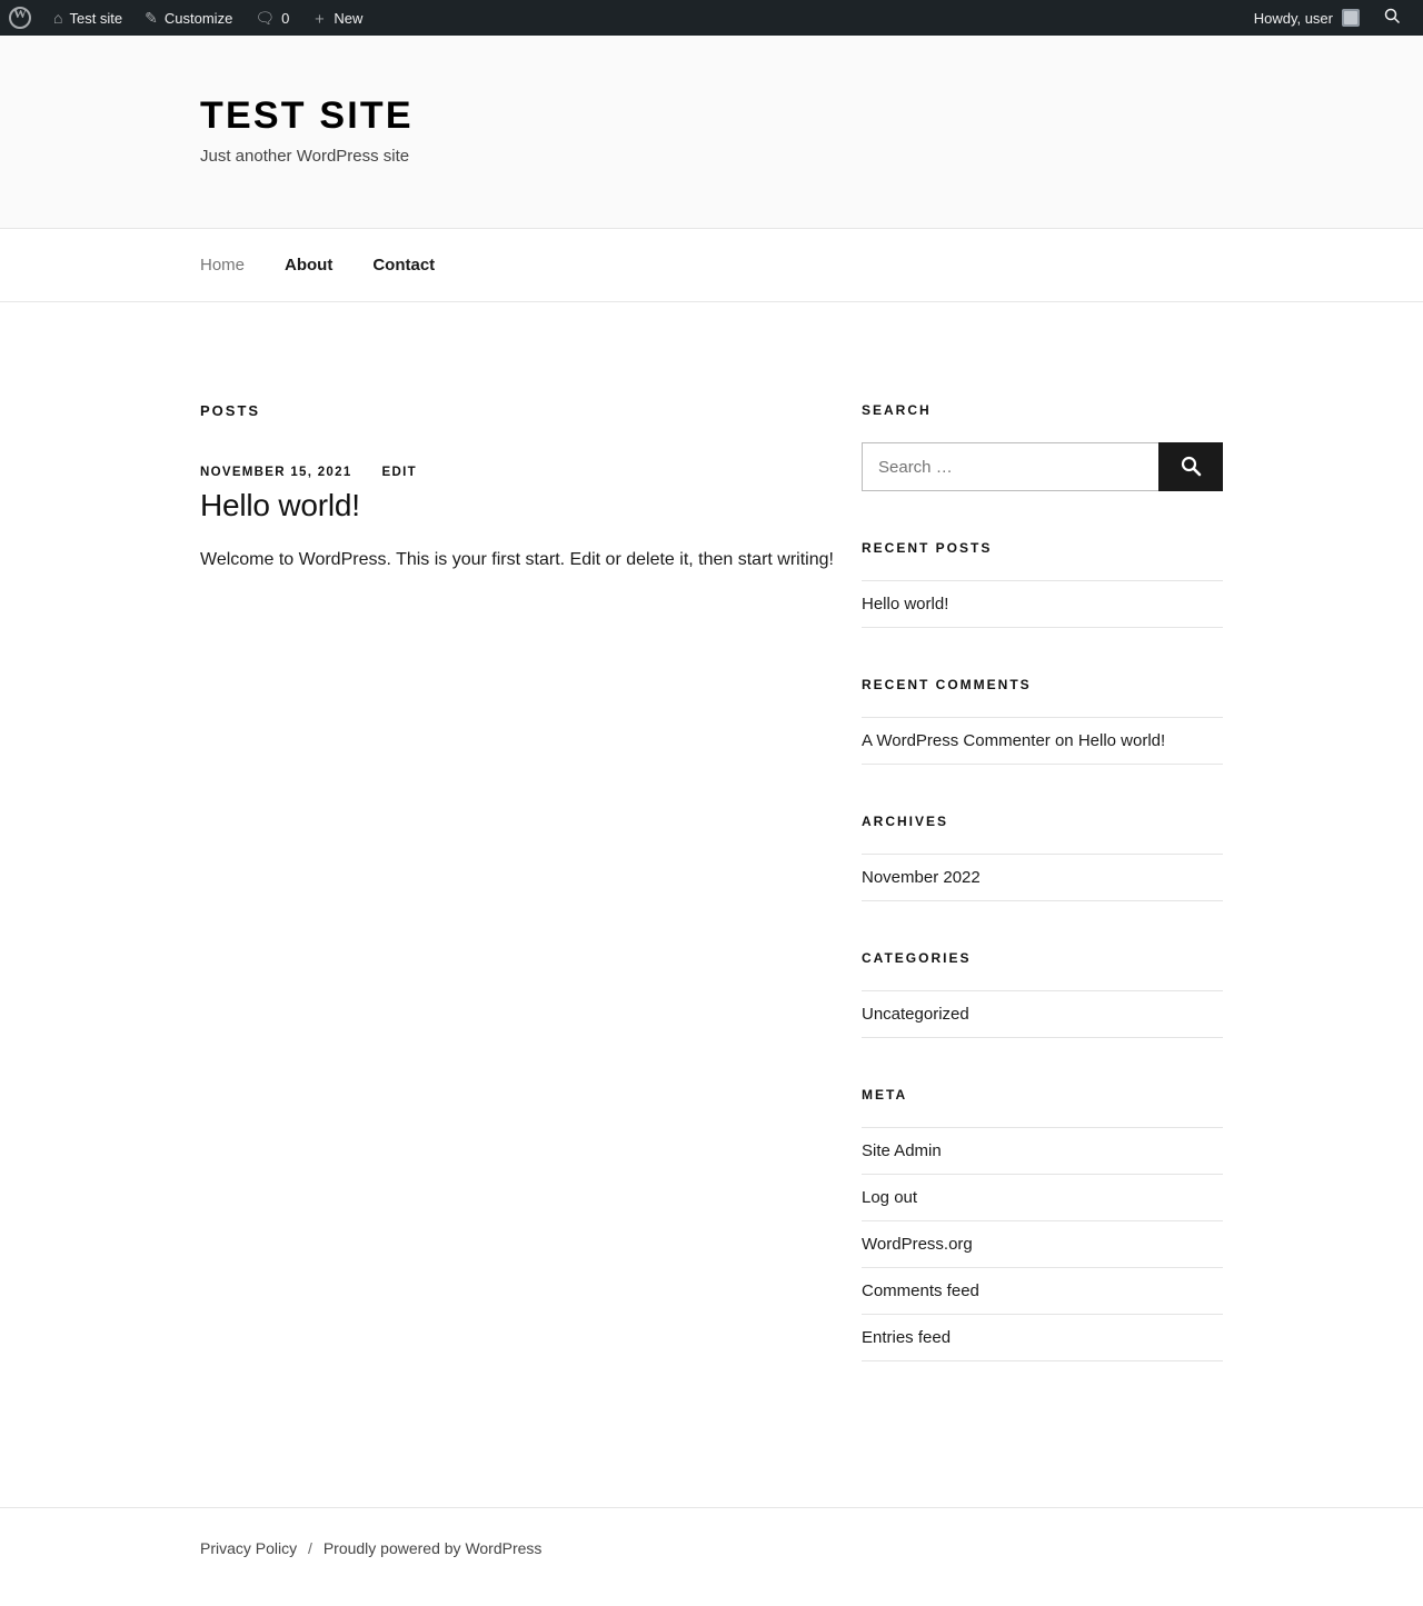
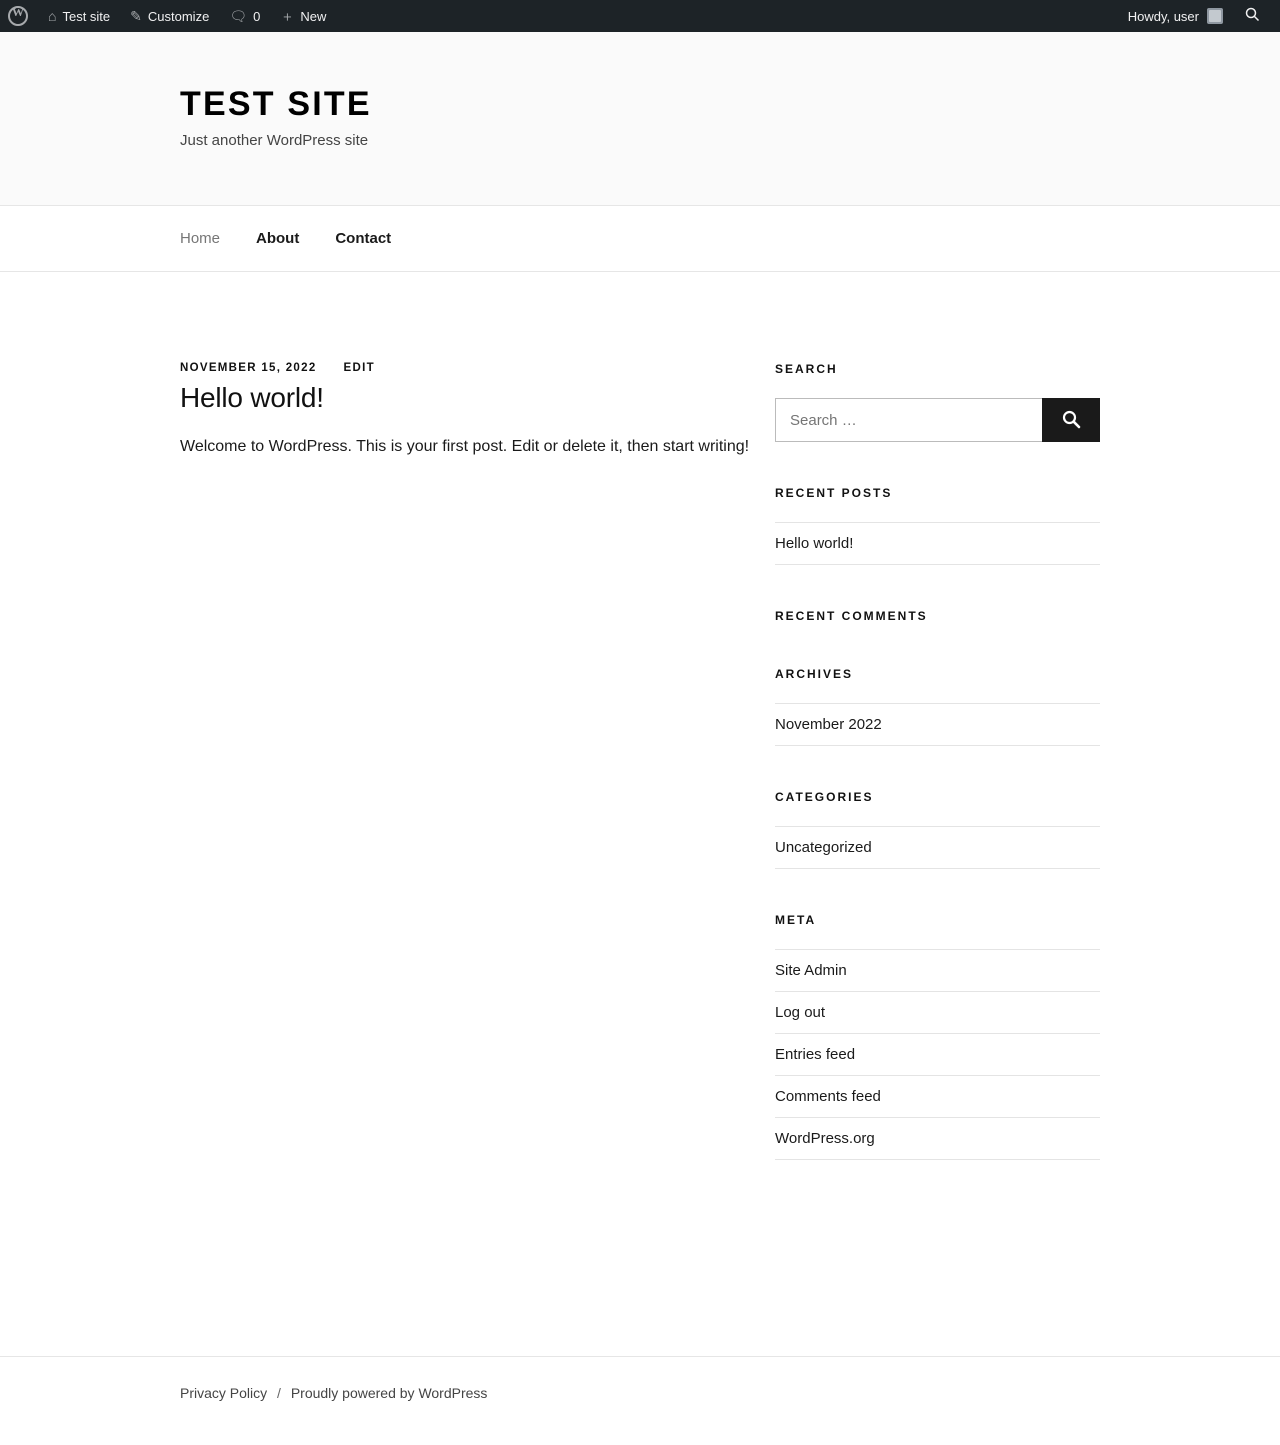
  ⌂
  Test site
  ✎
  Customize
  🗨
  0
  ＋
  New
  Howdy, user
  TEST SITE
  Just another WordPress site
  Home
  About
  Contact
- POSTS
- NOVEMBER 15, 2021 EDIT
+ NOVEMBER 15, 2022 EDIT
  Hello world!
- Welcome to WordPress. This is your first start. Edit or delete it, then start writing!
+ Welcome to WordPress. This is your first post. Edit or delete it, then start writing!
  SEARCH
  Search …
  RECENT POSTS
  Hello world!
  RECENT COMMENTS
- A WordPress Commenter on Hello world!
  ARCHIVES
  November 2022
  CATEGORIES
  Uncategorized
  META
  Site Admin
  Log out
- WordPress.org
+ Entries feed
  Comments feed
- Entries feed
+ WordPress.org
  Privacy Policy / Proudly powered by WordPress
